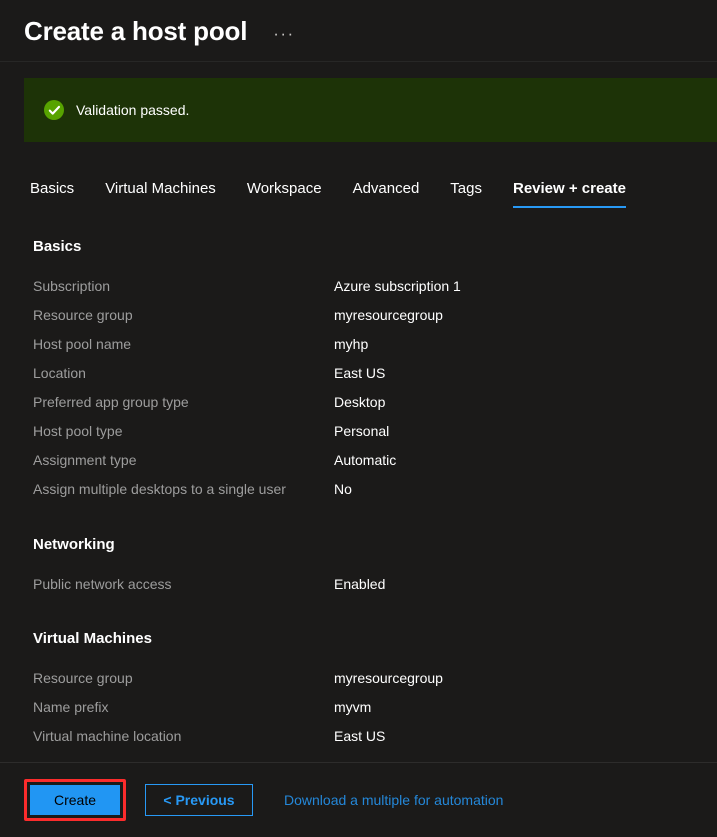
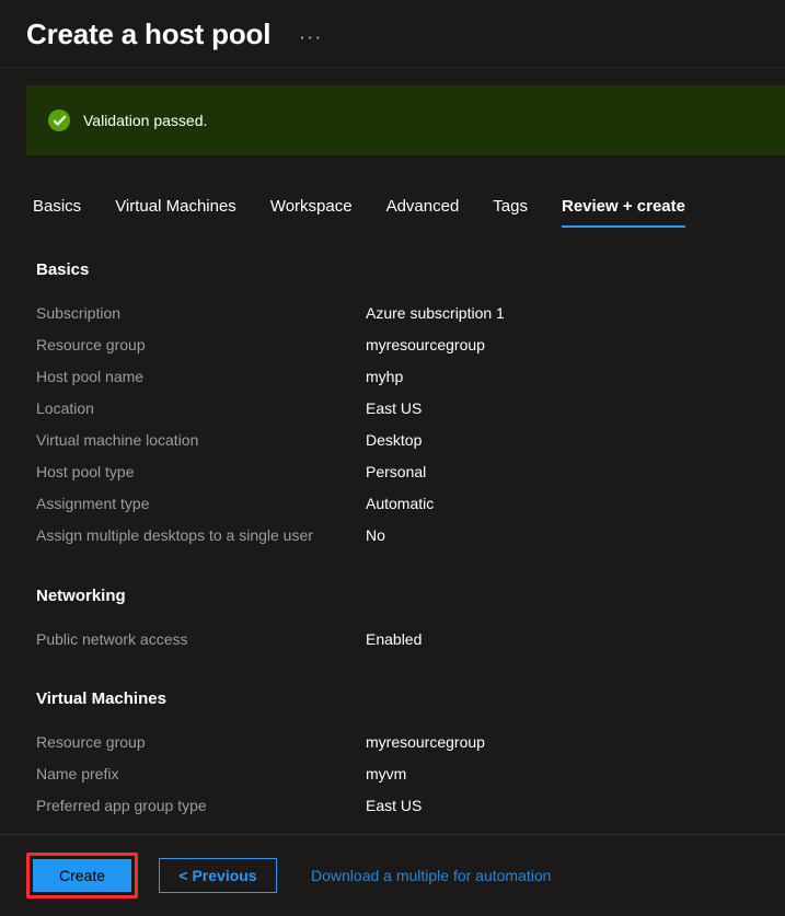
  Create a host pool
  ···
  Validation passed.
  Basics
  Virtual Machines
  Workspace
  Advanced
  Tags
  Review + create
  Basics
  Subscription
  Azure subscription 1
  Resource group
  myresourcegroup
  Host pool name
  myhp
  Location
  East US
- Preferred app group type
+ Virtual machine location
  Desktop
  Host pool type
  Personal
  Assignment type
  Automatic
  Assign multiple desktops to a single user
  No
  Networking
  Public network access
  Enabled
  Virtual Machines
  Resource group
  myresourcegroup
  Name prefix
  myvm
- Virtual machine location
+ Preferred app group type
  East US
  Create
  < Previous
  Download a multiple for automation
